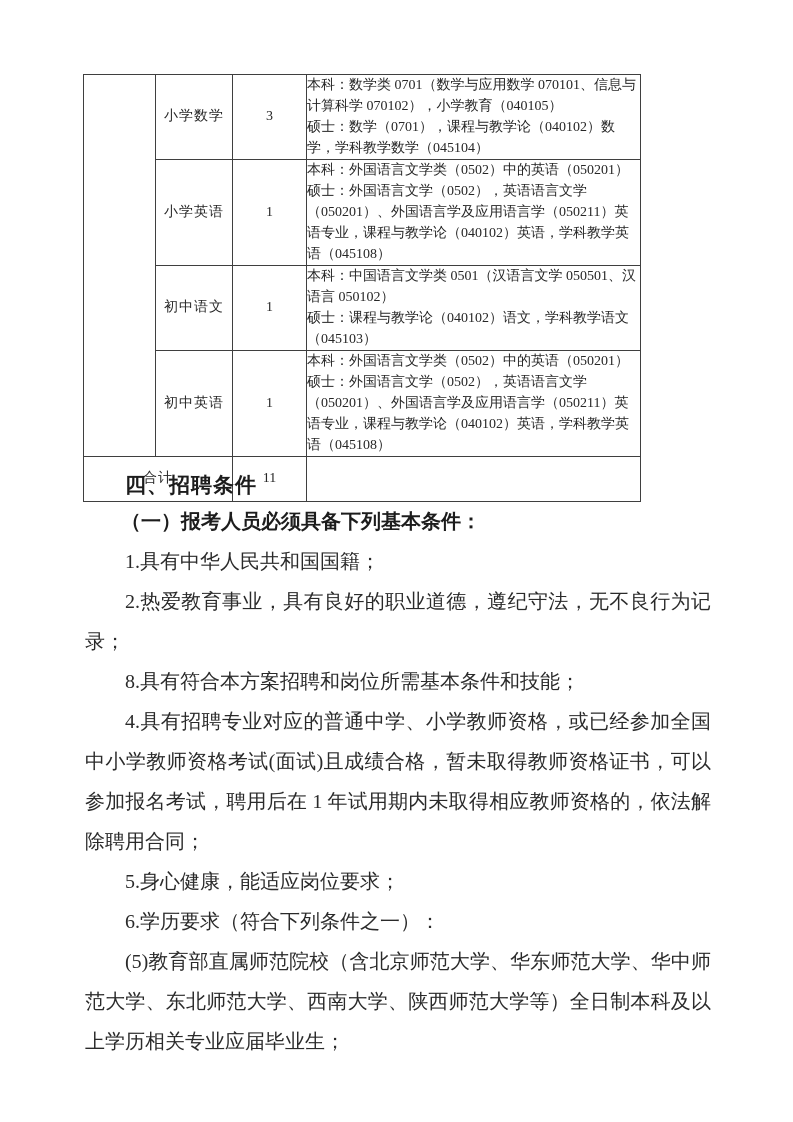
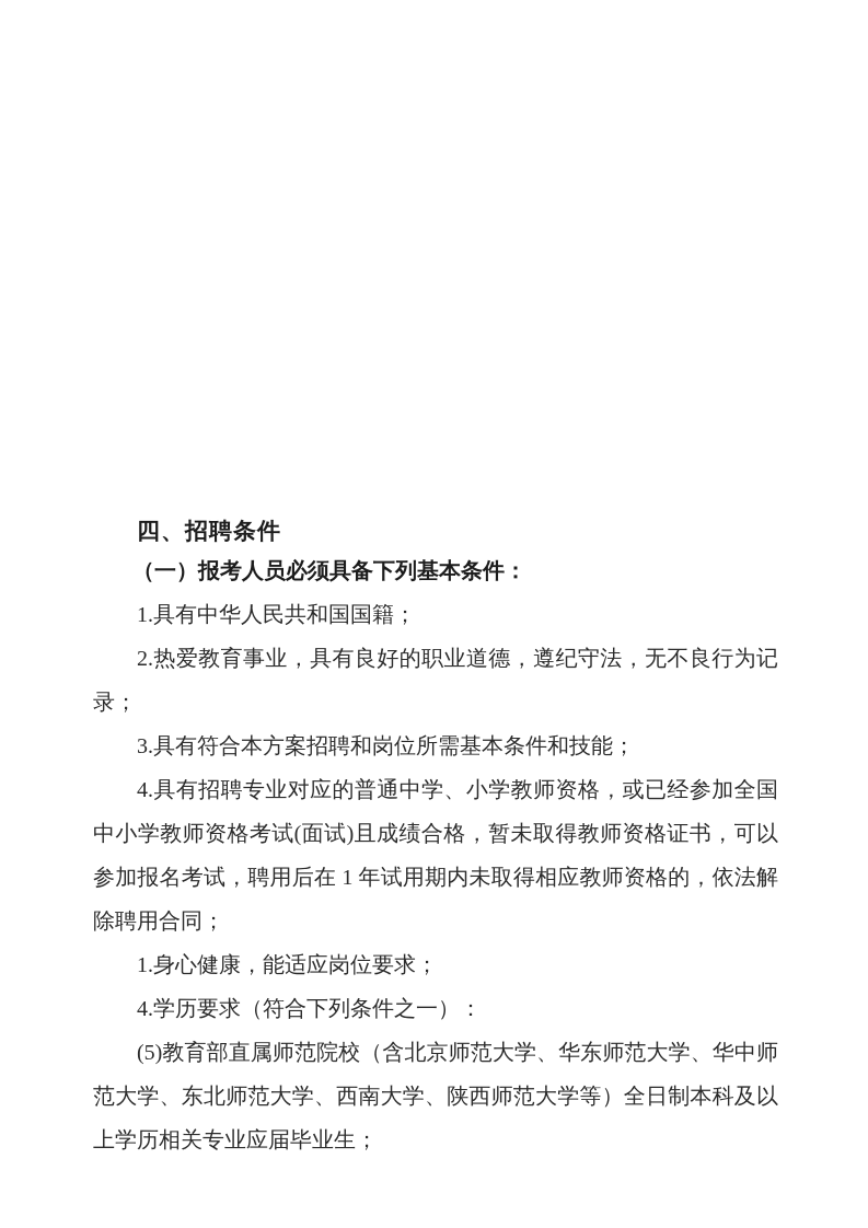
- 	小学数学	3	本科：数学类 0701（数学与应用数学 070101、信息与计算科学 070102），小学教育（040105） 硕士：数学（0701），课程与教学论（040102）数学，学科教学数学（045104）
- 小学英语	1	本科：外国语言文学类（0502）中的英语（050201） 硕士：外国语言文学（0502），英语语言文学（050201）、外国语言学及应用语言学（050211）英语专业，课程与教学论（040102）英语，学科教学英语（045108）
- 初中语文	1	本科：中国语言文学类 0501（汉语言文学 050501、汉语言 050102） 硕士：课程与教学论（040102）语文，学科教学语文（045103）
- 初中英语	1	本科：外国语言文学类（0502）中的英语（050201） 硕士：外国语言文学（0502），英语语言文学（050201）、外国语言学及应用语言学（050211）英语专业，课程与教学论（040102）英语，学科教学英语（045108）
- 合计	11
  四、招聘条件
  （一）报考人员必须具备下列基本条件：
  1.具有中华人民共和国国籍；
  2.热爱教育事业，具有良好的职业道德，遵纪守法，无不良行为记录；
- 8.具有符合本方案招聘和岗位所需基本条件和技能；
+ 3.具有符合本方案招聘和岗位所需基本条件和技能；
  4.具有招聘专业对应的普通中学、小学教师资格，或已经参加全国中小学教师资格考试(面试)且成绩合格，暂未取得教师资格证书，可以参加报名考试，聘用后在 1 年试用期内未取得相应教师资格的，依法解除聘用合同；
- 5.身心健康，能适应岗位要求；
+ 1.身心健康，能适应岗位要求；
- 6.学历要求（符合下列条件之一）：
+ 4.学历要求（符合下列条件之一）：
  (5)教育部直属师范院校（含北京师范大学、华东师范大学、华中师范大学、东北师范大学、西南大学、陕西师范大学等）全日制本科及以上学历相关专业应届毕业生；
